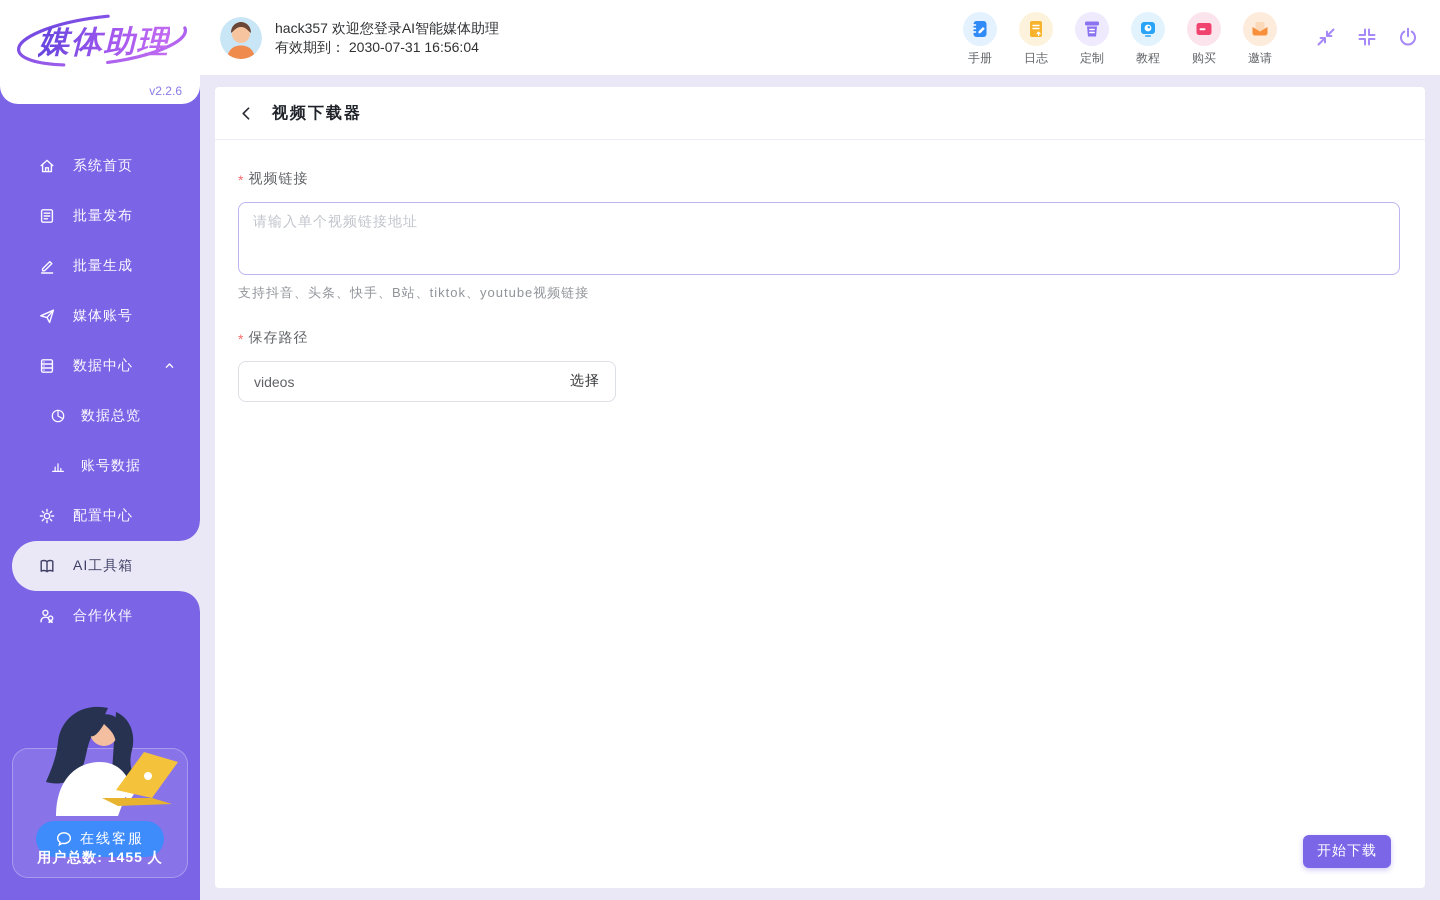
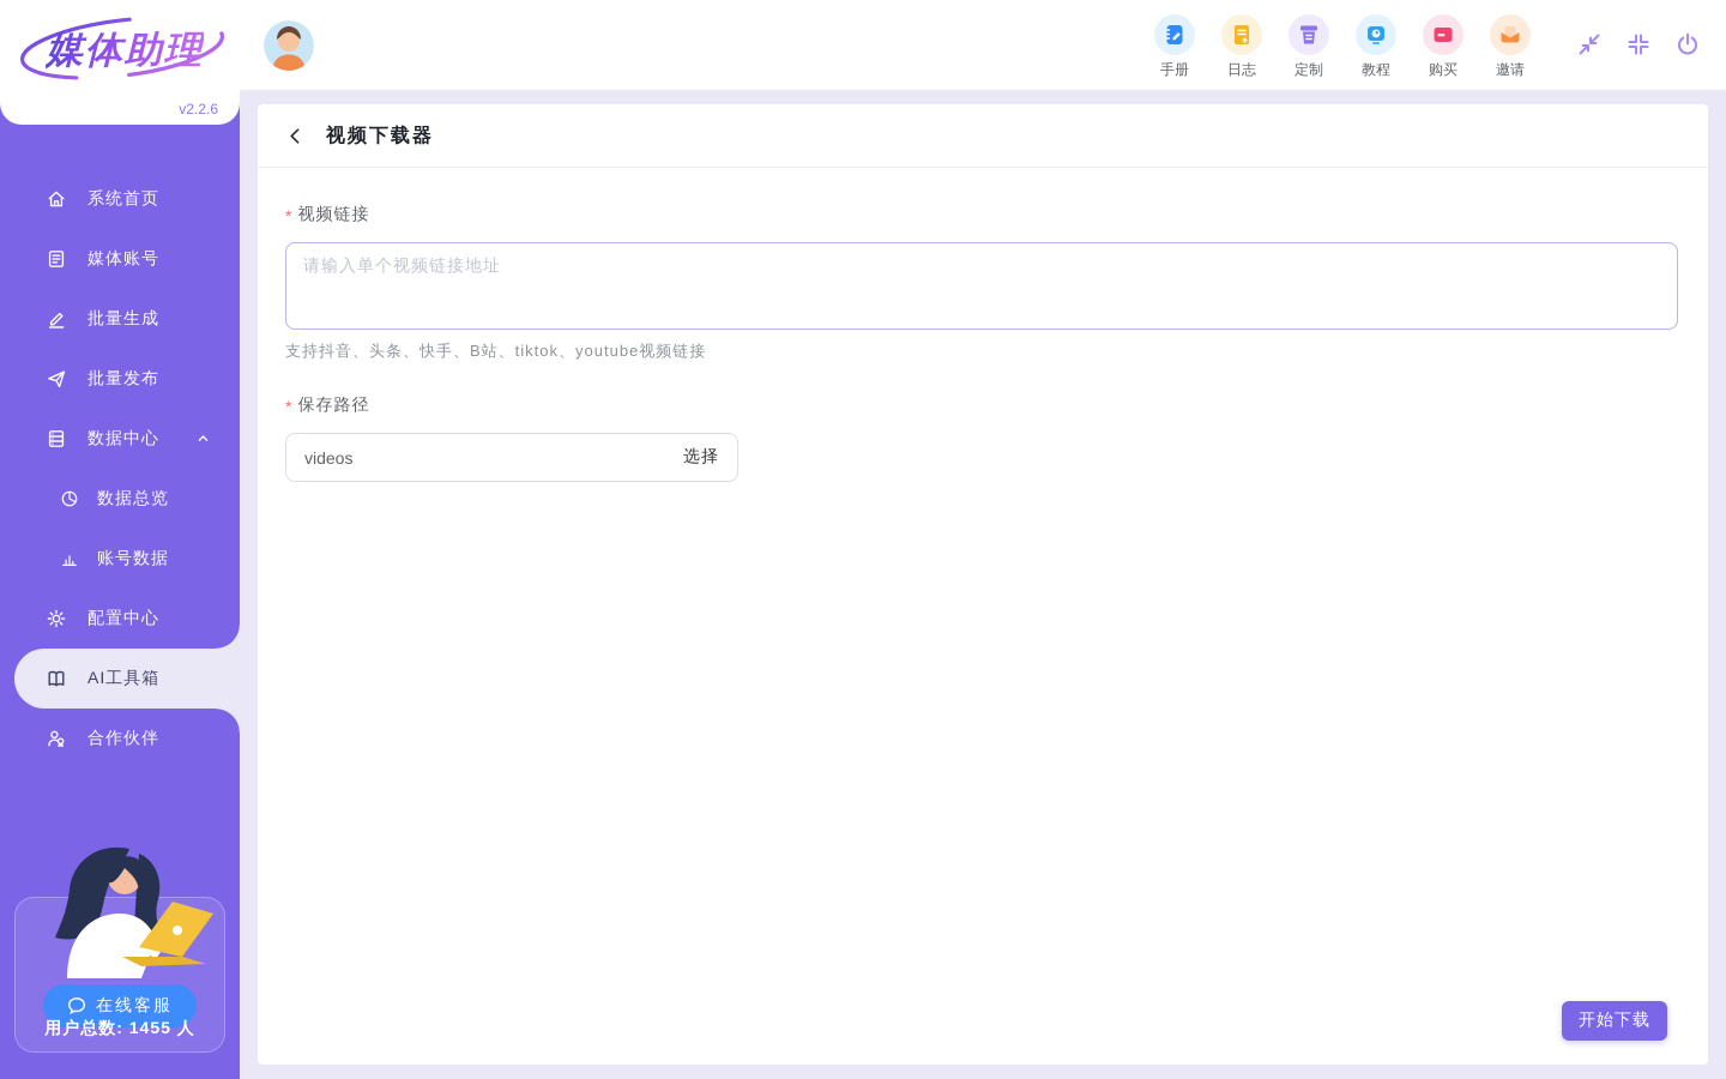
  媒体助理
  v2.2.6
  系统首页
- 批量发布
+ 媒体账号
  批量生成
- 媒体账号
+ 批量发布
  数据中心
  数据总览
  账号数据
  配置中心
  AI工具箱
  合作伙伴
  在线客服
  用户总数: 1455 人
- hack357 欢迎您登录AI智能媒体助理
- 有效期到： 2030-07-31 16:56:04
  手册
  日志
  定制
  教程
  购买
  邀请
  视频下载器
  *
  视频链接
  请输入单个视频链接地址
  支持抖音、头条、快手、B站、tiktok、youtube视频链接
  *
  保存路径
  videos
  选择
  开始下载
